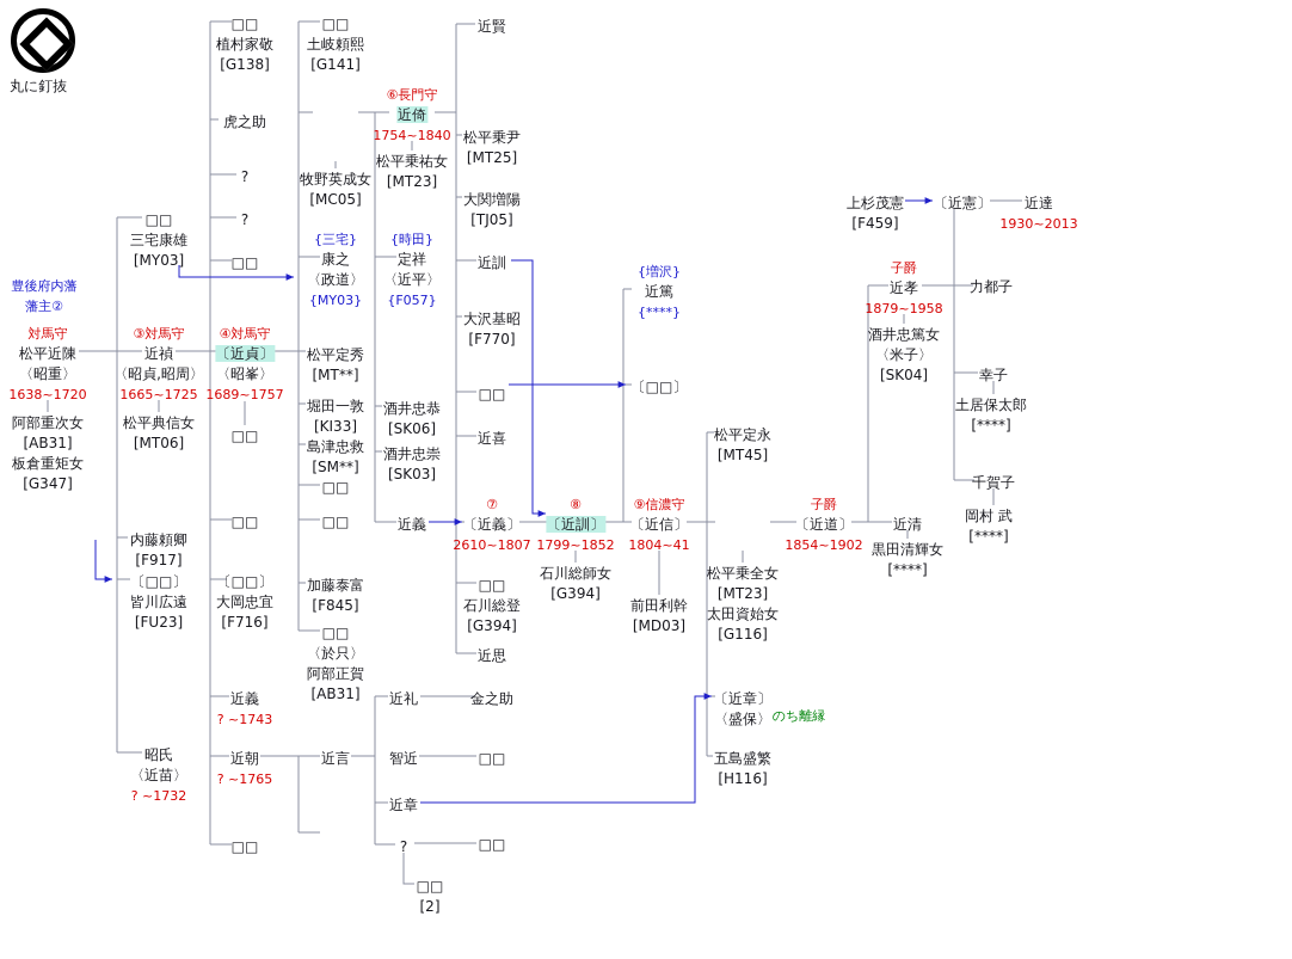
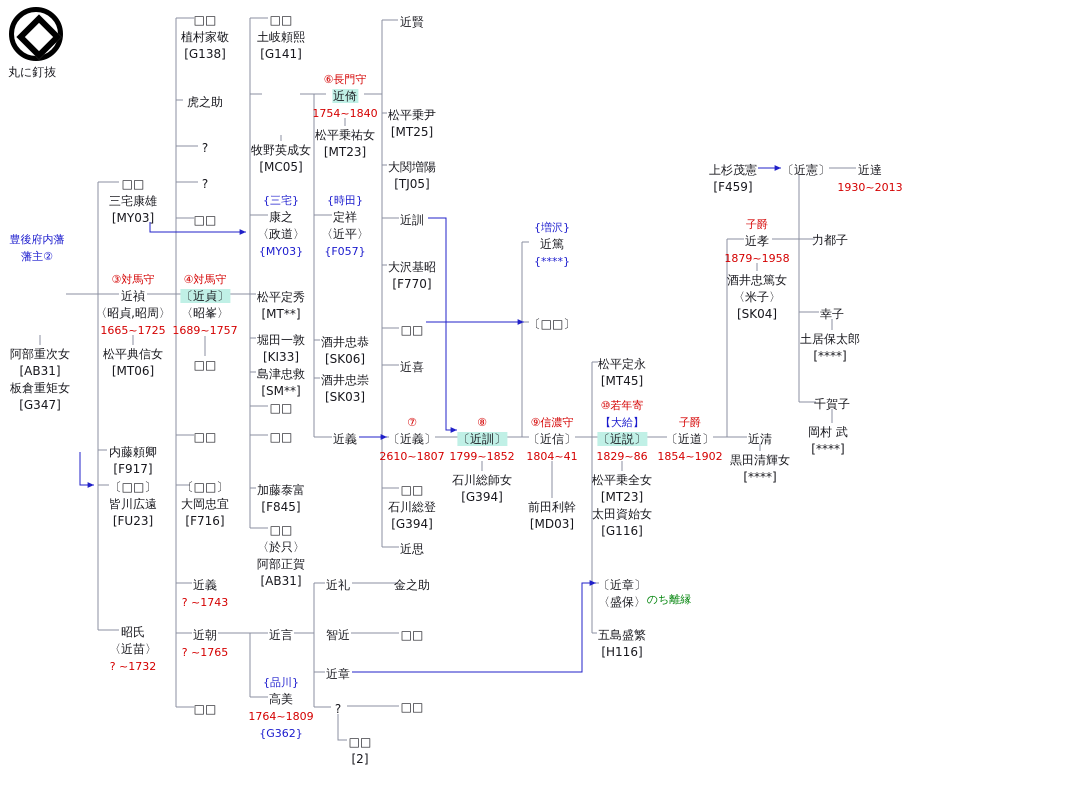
  丸に釘抜
  豊後府内藩
  藩主②
- 対馬守
- 松平近陳
- 〈昭重〉
- 1638~1720
  阿部重次女
  [AB31]
  板倉重矩女
  [G347]
  □□
  三宅康雄
  [MY03]
  ③対馬守
  近禎
  〈昭貞,昭周〉
  1665~1725
  松平典信女
  [MT06]
  内藤頼卿
  [F917]
  〔□□〕
  皆川広遠
  [FU23]
  昭氏
  〈近苗〉
  ? ~1732
  □□
  植村家敬
  [G138]
  虎之助
  ?
  ?
  □□
  ④対馬守
  〔近貞〕
  〈昭峯〉
  1689~1757
  □□
  □□
  〔□□〕
  大岡忠宜
  [F716]
  近義
  ? ~1743
  近朝
  ? ~1765
  □□
  □□
  土岐頼熙
  [G141]
  牧野英成女
  [MC05]
  {三宅}
  康之
  〈政道〉
  {MY03}
  松平定秀
  [MT**]
  堀田一敦
  [KI33]
  島津忠救
  [SM**]
  □□
  □□
  加藤泰富
  [F845]
  □□
  〈於只〉
  阿部正賀
  [AB31]
  近言
+ {品川}
+ 高美
+ 1764~1809
+ {G362}
  ⑥長門守
  近倚
  1754~1840
  松平乗祐女
  [MT23]
  {時田}
  定祥
  〈近平〉
  {F057}
  酒井忠恭
  [SK06]
  酒井忠崇
  [SK03]
  近義
  近礼
  智近
  近章
  ?
  □□
  [2]
  近賢
  松平乗尹
  [MT25]
  大関増陽
  [TJ05]
  近訓
  大沢基昭
  [F770]
  □□
  近喜
  ⑦
  〔近義〕
  2610~1807
  □□
  石川総登
  [G394]
  近思
  金之助
  □□
  □□
  ⑧
  〔近訓〕
  1799~1852
  石川総師女
  [G394]
  {増沢}
  近篤
  {****}
  〔□□〕
  ⑨信濃守
  〔近信〕
  1804~41
  前田利幹
  [MD03]
  松平定永
  [MT45]
+ ⑩若年寄
+ 【大給】
+ 〔近説〕
+ 1829~86
  松平乗全女
  [MT23]
  太田資始女
  [G116]
  〔近章〕
  〈盛保〉
  のち離縁
  五島盛繁
  [H116]
  子爵
  〔近道〕
  1854~1902
  上杉茂憲
  [F459]
  〔近憲〕
  近達
  1930~2013
  子爵
  近孝
  1879~1958
  酒井忠篤女
  〈米子〉
  [SK04]
  近清
  黒田清輝女
  [****]
  力都子
  幸子
  土居保太郎
  [****]
  千賀子
  岡村 武
  [****]
